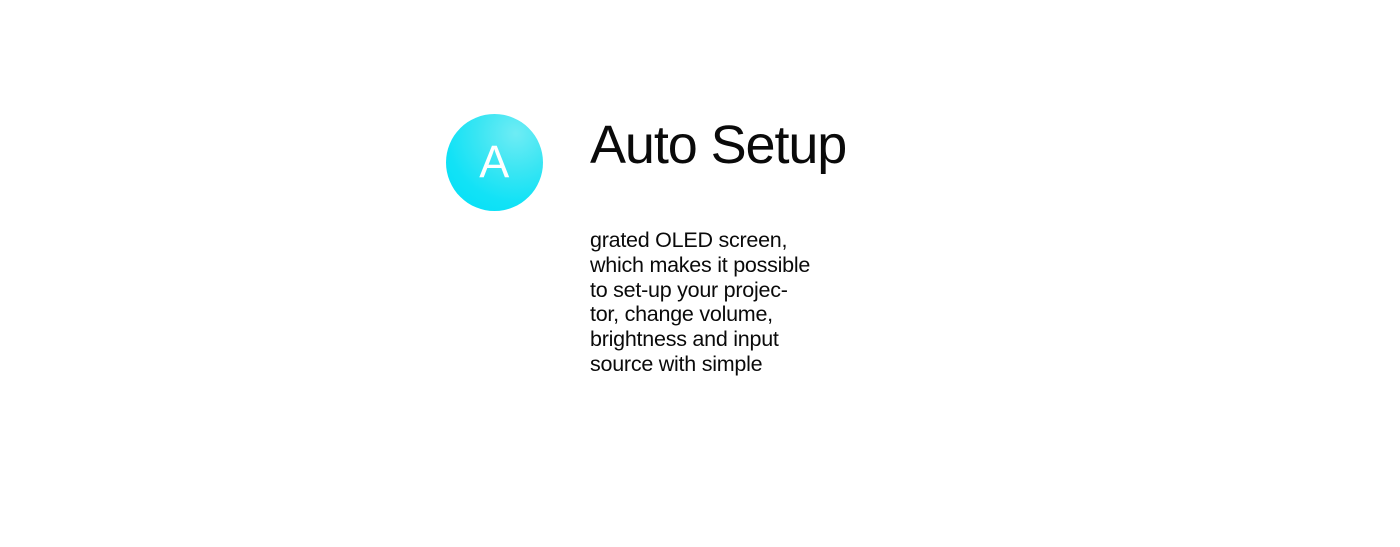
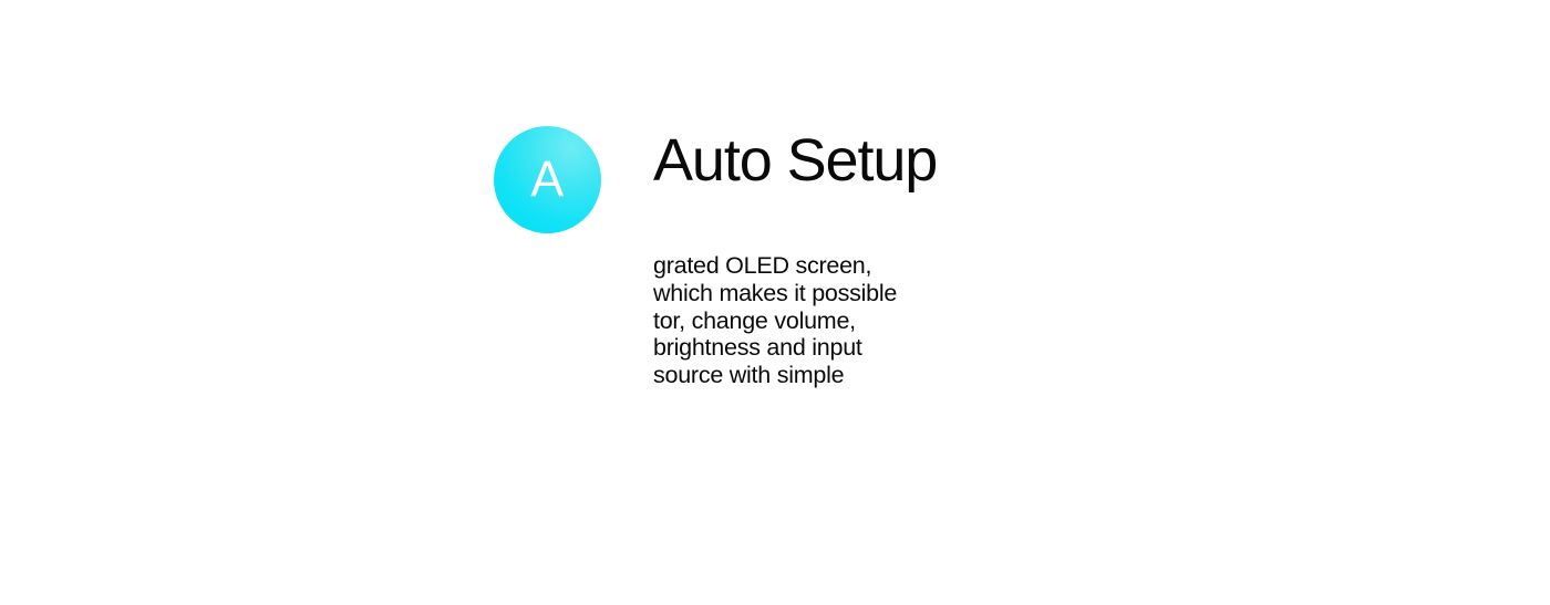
  A
  Auto Setup
  grated OLED screen,
  which makes it possible
- to set-up your projec-
  tor, change volume,
  brightness and input
  source with simple
